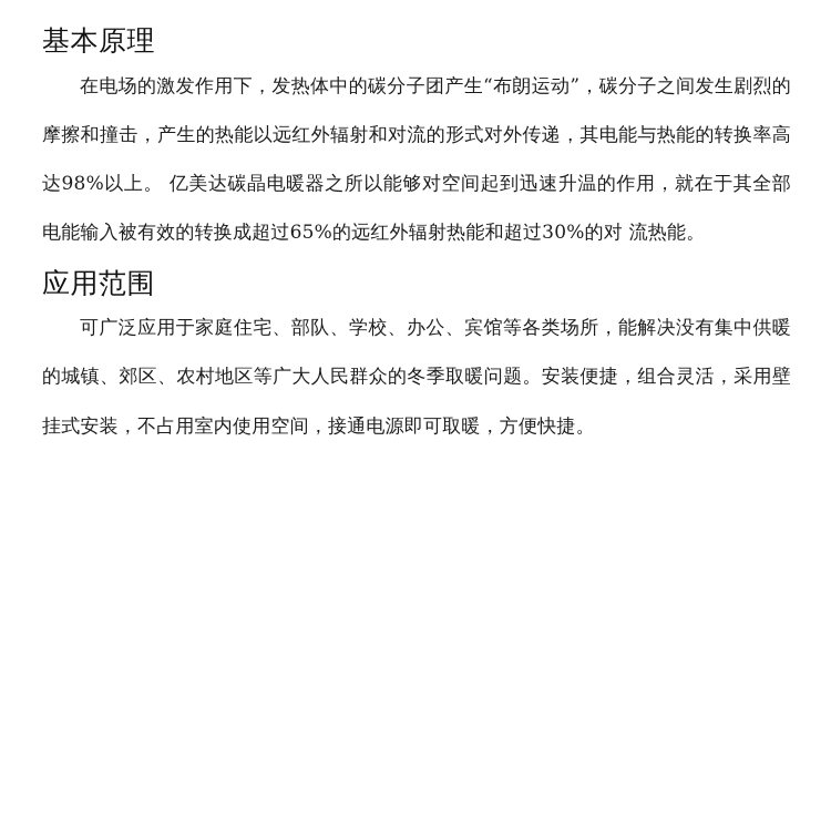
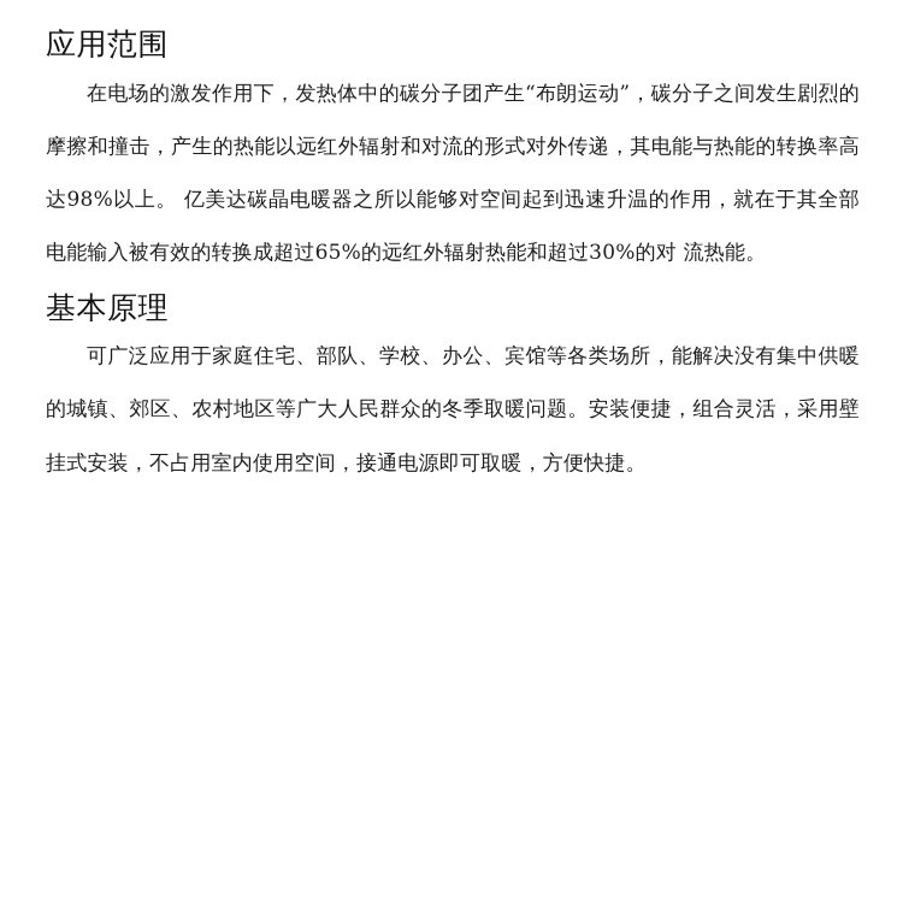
- 基本原理
+ 应用范围
  在电场的激发作用下，发热体中的碳分子团产生“布朗运动”，碳分子之间发生剧烈的摩擦和撞击，产生的热能以远红外辐射和对流的形式对外传递，其电能与热能的转换率高达98%以上。 亿美达碳晶电暖器之所以能够对空间起到迅速升温的作用，就在于其全部电能输入被有效的转换成超过65%的远红外辐射热能和超过30%的对 流热能。
- 应用范围
+ 基本原理
  可广泛应用于家庭住宅、部队、学校、办公、宾馆等各类场所，能解决没有集中供暖的城镇、郊区、农村地区等广大人民群众的冬季取暖问题。安装便捷，组合灵活，采用壁挂式安装，不占用室内使用空间，接通电源即可取暖，方便快捷。
